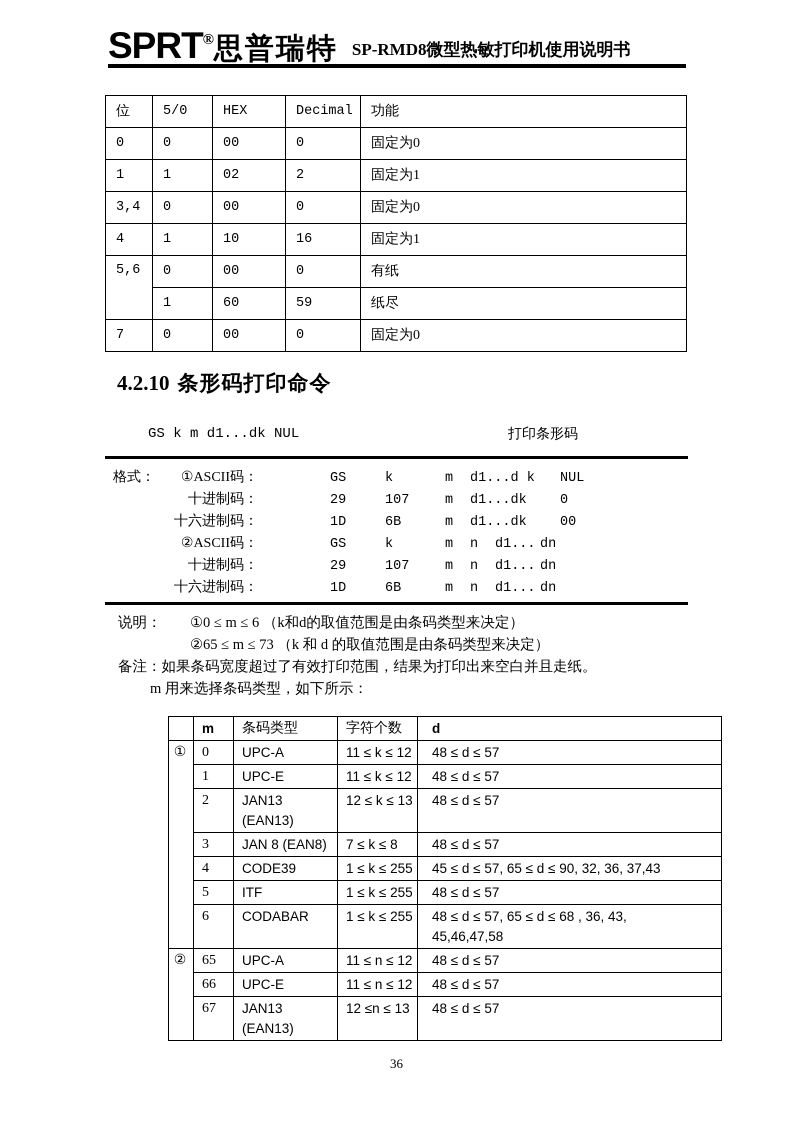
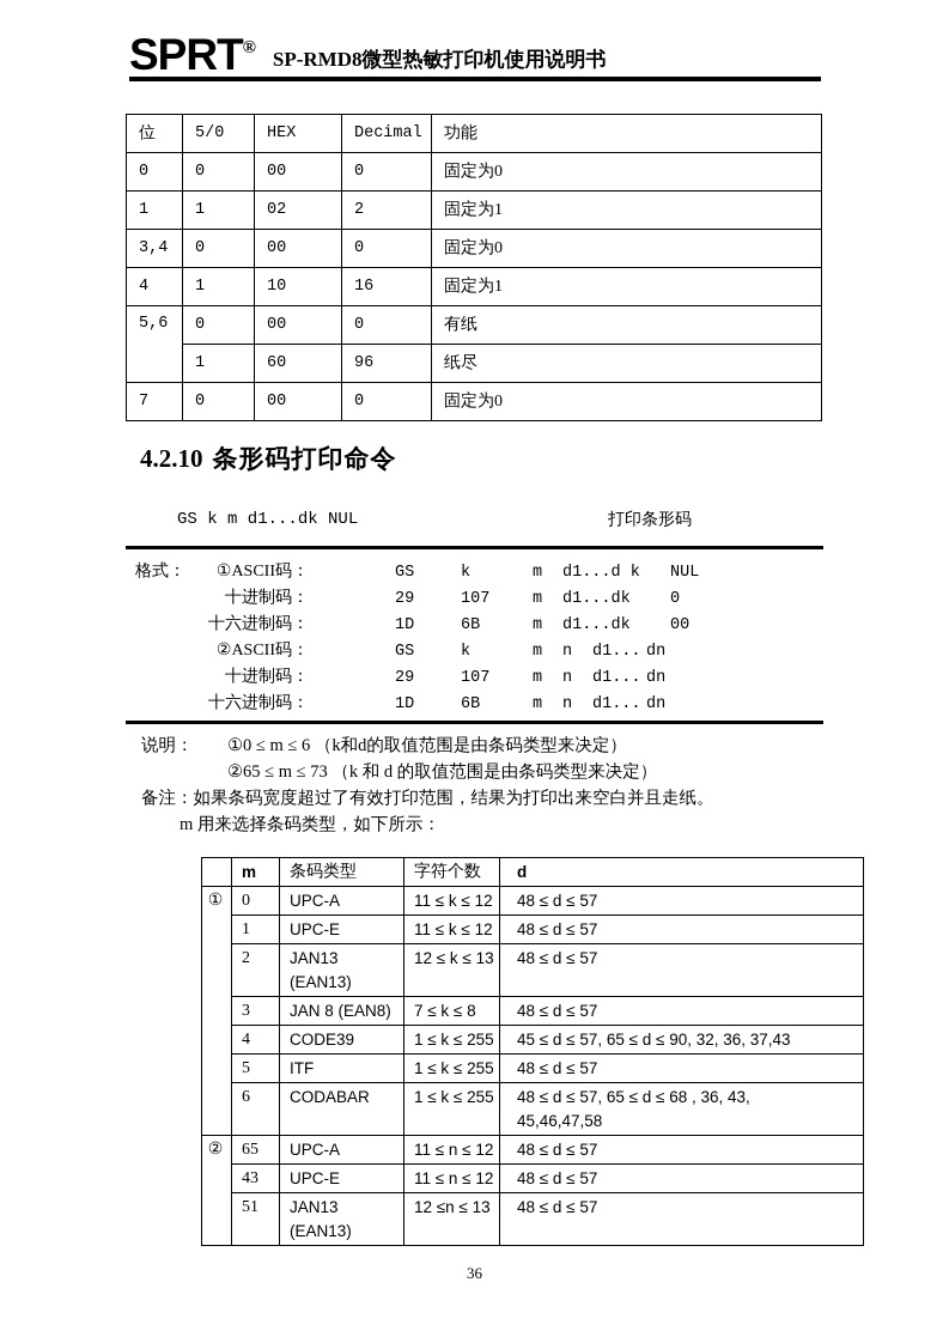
  SPRT
  ®
- 思普瑞特
  SP-RMD8微型热敏打印机使用说明书
  位	5/0	HEX	Decimal	功能
  0	0	00	0	固定为0
  1	1	02	2	固定为1
  3,4	0	00	0	固定为0
  4	1	10	16	固定为1
  5,6	0	00	0	有纸
- 1	60	59	纸尽
+ 1	60	96	纸尽
  7	0	00	0	固定为0
  4.2.10 条形码打印命令
  GS k m d1...dk NUL
  打印条形码
  格式：
  ①ASCII码：
  GS k m d1...d k NUL
  十进制码：
  29 107 m d1...dk 0
  十六进制码：
  1D 6B m d1...dk 00
  ②ASCII码：
  GS k m n d1... dn
  十进制码：
  29 107 m n d1... dn
  十六进制码：
  1D 6B m n d1... dn
  说明：
  ①0 ≤ m ≤ 6 （k和d的取值范围是由条码类型来决定）
  ②65 ≤ m ≤ 73 （k 和 d 的取值范围是由条码类型来决定）
  备注：如果条码宽度超过了有效打印范围，结果为打印出来空白并且走纸。
  m 用来选择条码类型，如下所示：
  	m	条码类型	字符个数	d
  ①	0	UPC-A	11 ≤ k ≤ 12	48 ≤ d ≤ 57
  1	UPC-E	11 ≤ k ≤ 12	48 ≤ d ≤ 57
  2	JAN13(EAN13)	12 ≤ k ≤ 13	48 ≤ d ≤ 57
  3	JAN 8 (EAN8)	7 ≤ k ≤ 8	48 ≤ d ≤ 57
  4	CODE39	1 ≤ k ≤ 255	45 ≤ d ≤ 57, 65 ≤ d ≤ 90, 32, 36, 37,43
  5	ITF	1 ≤ k ≤ 255	48 ≤ d ≤ 57
  6	CODABAR	1 ≤ k ≤ 255	48 ≤ d ≤ 57, 65 ≤ d ≤ 68 , 36, 43,45,46,47,58
  ②	65	UPC-A	11 ≤ n ≤ 12	48 ≤ d ≤ 57
- 66	UPC-E	11 ≤ n ≤ 12	48 ≤ d ≤ 57
+ 43	UPC-E	11 ≤ n ≤ 12	48 ≤ d ≤ 57
- 67	JAN13(EAN13)	12 ≤n ≤ 13	48 ≤ d ≤ 57
+ 51	JAN13(EAN13)	12 ≤n ≤ 13	48 ≤ d ≤ 57
  36
